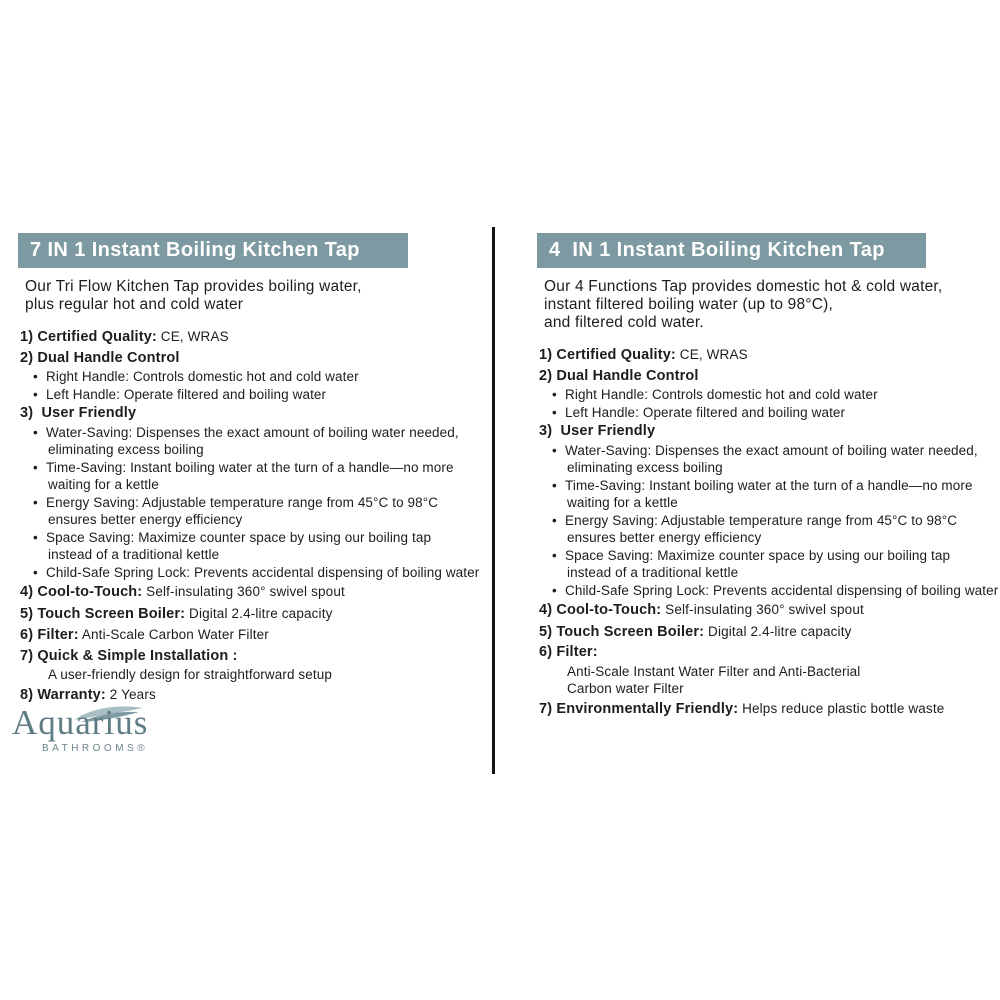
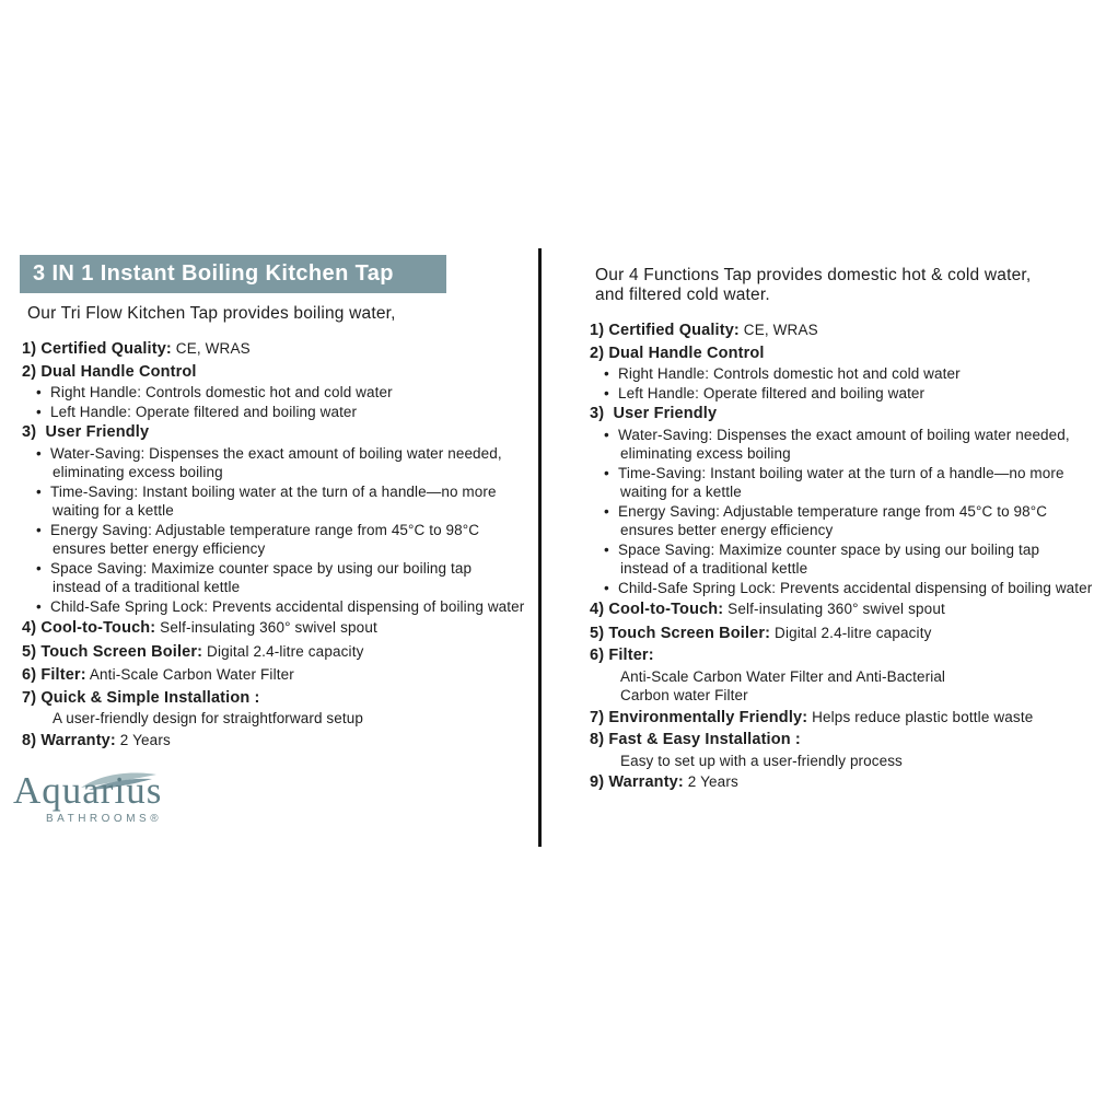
- 7 IN 1 Instant Boiling Kitchen Tap
+ 3 IN 1 Instant Boiling Kitchen Tap
  Our Tri Flow Kitchen Tap provides boiling water,
- plus regular hot and cold water
  1) Certified Quality: CE, WRAS
  2) Dual Handle Control
  • Right Handle: Controls domestic hot and cold water
  • Left Handle: Operate filtered and boiling water
  3) User Friendly
  • Water-Saving: Dispenses the exact amount of boiling water needed,
  eliminating excess boiling
  • Time-Saving: Instant boiling water at the turn of a handle—no more
  waiting for a kettle
  • Energy Saving: Adjustable temperature range from 45°C to 98°C
  ensures better energy efficiency
  • Space Saving: Maximize counter space by using our boiling tap
  instead of a traditional kettle
  • Child-Safe Spring Lock: Prevents accidental dispensing of boiling water
  4) Cool-to-Touch: Self-insulating 360° swivel spout
  5) Touch Screen Boiler: Digital 2.4-litre capacity
  6) Filter: Anti-Scale Carbon Water Filter
  7) Quick & Simple Installation :
  A user-friendly design for straightforward setup
  8) Warranty: 2 Years
- 4 IN 1 Instant Boiling Kitchen Tap
  Our 4 Functions Tap provides domestic hot & cold water,
- instant filtered boiling water (up to 98°C),
  and filtered cold water.
  1) Certified Quality: CE, WRAS
  2) Dual Handle Control
  • Right Handle: Controls domestic hot and cold water
  • Left Handle: Operate filtered and boiling water
  3) User Friendly
  • Water-Saving: Dispenses the exact amount of boiling water needed,
  eliminating excess boiling
  • Time-Saving: Instant boiling water at the turn of a handle—no more
  waiting for a kettle
  • Energy Saving: Adjustable temperature range from 45°C to 98°C
  ensures better energy efficiency
  • Space Saving: Maximize counter space by using our boiling tap
  instead of a traditional kettle
  • Child-Safe Spring Lock: Prevents accidental dispensing of boiling water
  4) Cool-to-Touch: Self-insulating 360° swivel spout
  5) Touch Screen Boiler: Digital 2.4-litre capacity
  6) Filter:
- Anti-Scale Instant Water Filter and Anti-Bacterial
+ Anti-Scale Carbon Water Filter and Anti-Bacterial
  Carbon water Filter
  7) Environmentally Friendly: Helps reduce plastic bottle waste
+ 8) Fast & Easy Installation :
+ Easy to set up with a user-friendly process
+ 9) Warranty: 2 Years
  Aquarius
  BATHROOMS®
